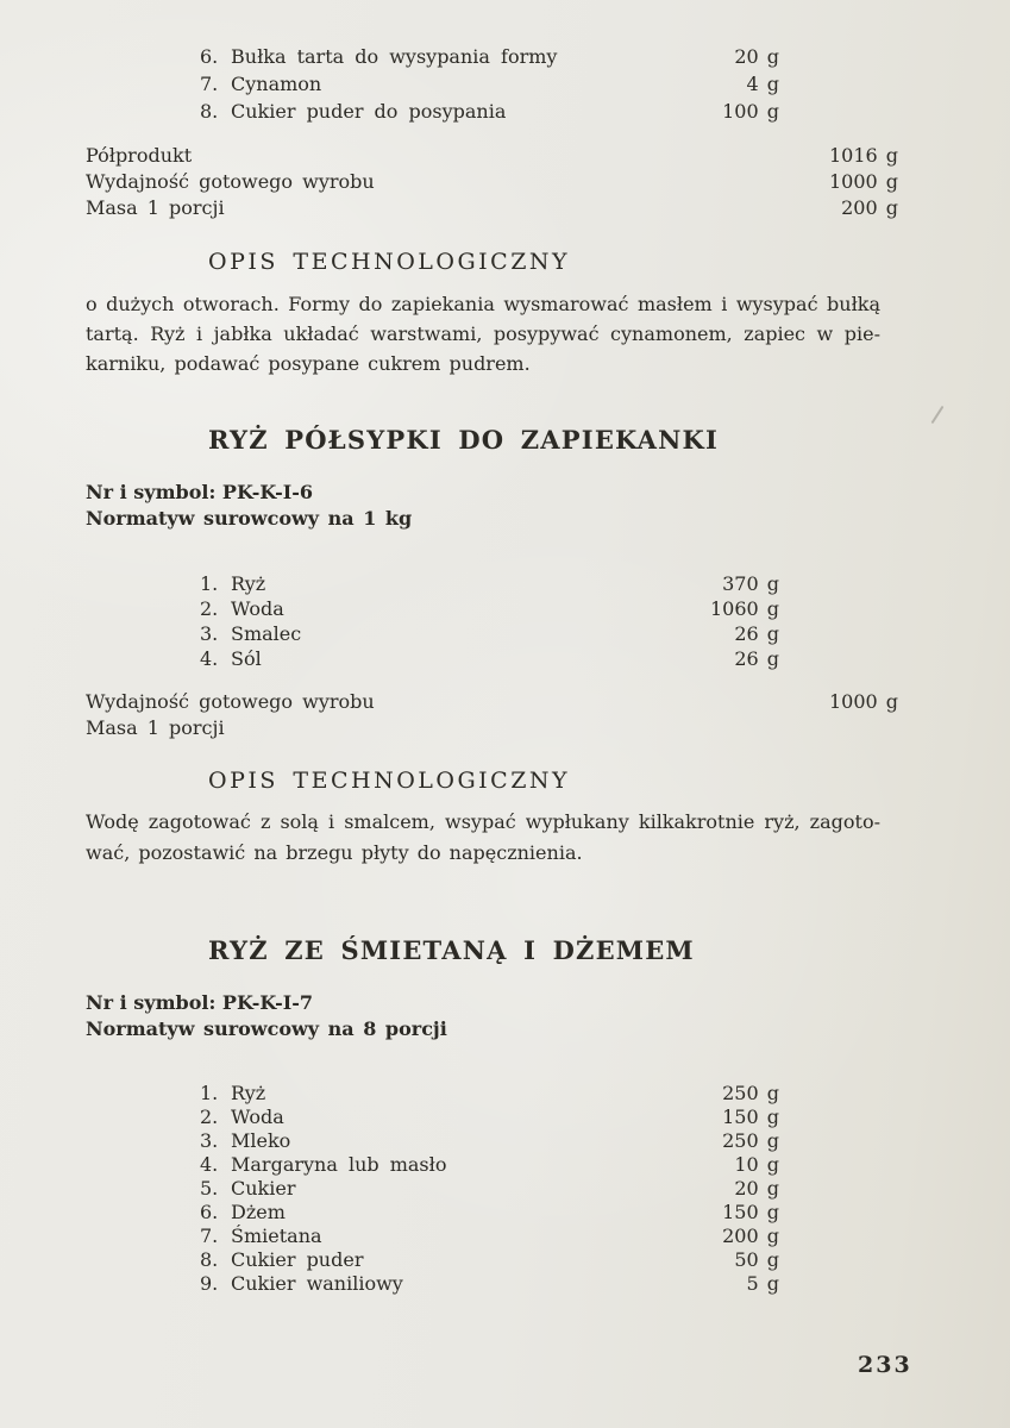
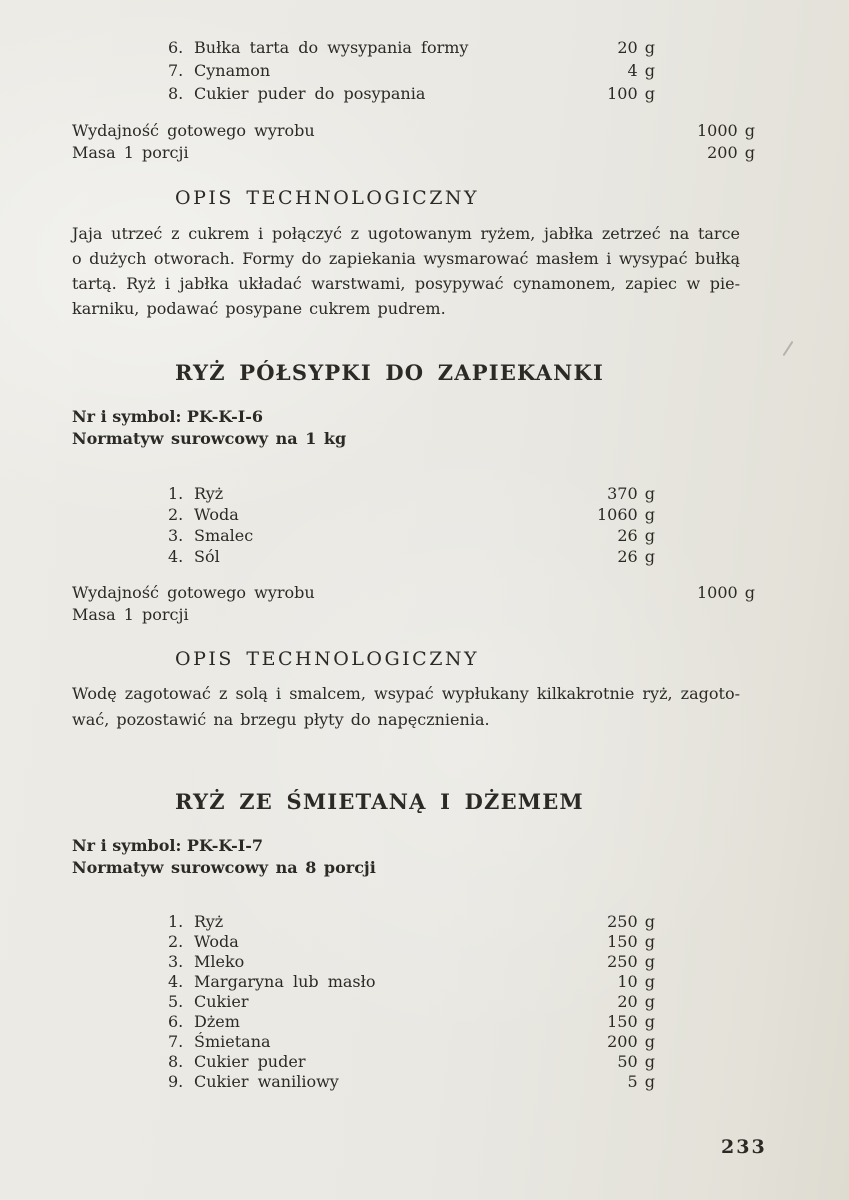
  6.
  Bułka tarta do wysypania formy
  20 g
  7.
  Cynamon
  4 g
  8.
  Cukier puder do posypania
  100 g
- Półprodukt
- 1016 g
  Wydajność gotowego wyrobu
  1000 g
  Masa 1 porcji
  200 g
  OPIS TECHNOLOGICZNY
+ Jaja utrzeć z cukrem i połączyć z ugotowanym ryżem, jabłka zetrzeć na tarce
  o dużych otworach. Formy do zapiekania wysmarować masłem i wysypać bułką
  tartą. Ryż i jabłka układać warstwami, posypywać cynamonem, zapiec w pie-
  karniku, podawać posypane cukrem pudrem.
  RYŻ PÓŁSYPKI DO ZAPIEKANKI
  Nr i symbol: PK-K-I-6
  Normatyw surowcowy na 1 kg
  1.
  Ryż
  370 g
  2.
  Woda
  1060 g
  3.
  Smalec
  26 g
  4.
  Sól
  26 g
  Wydajność gotowego wyrobu
  1000 g
  Masa 1 porcji
  OPIS TECHNOLOGICZNY
  Wodę zagotować z solą i smalcem, wsypać wypłukany kilkakrotnie ryż, zagoto-
  wać, pozostawić na brzegu płyty do napęcznienia.
  RYŻ ZE ŚMIETANĄ I DŻEMEM
  Nr i symbol: PK-K-I-7
  Normatyw surowcowy na 8 porcji
  1.
  Ryż
  250 g
  2.
  Woda
  150 g
  3.
  Mleko
  250 g
  4.
  Margaryna lub masło
  10 g
  5.
  Cukier
  20 g
  6.
  Dżem
  150 g
  7.
  Śmietana
  200 g
  8.
  Cukier puder
  50 g
  9.
  Cukier waniliowy
  5 g
  233
